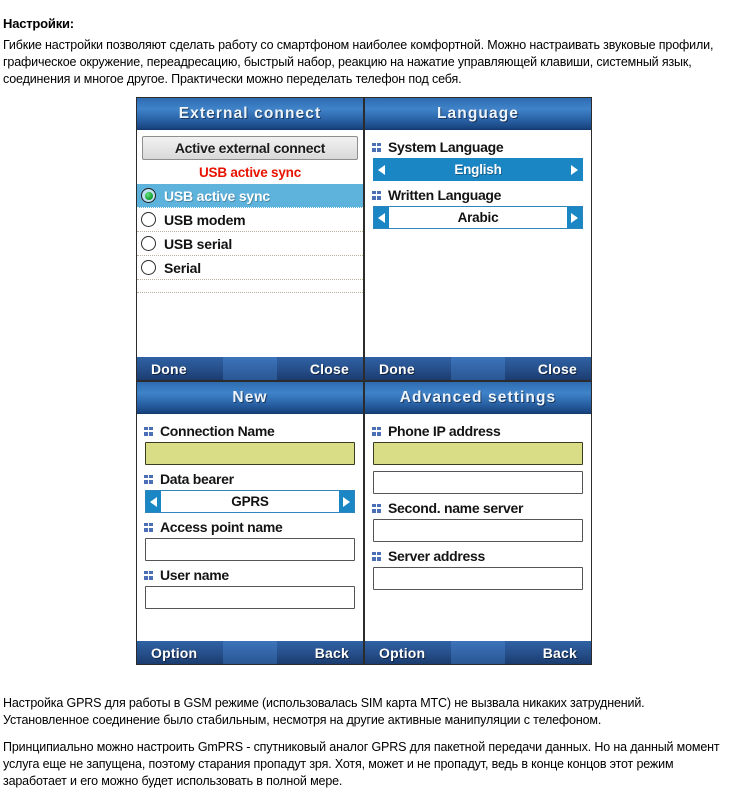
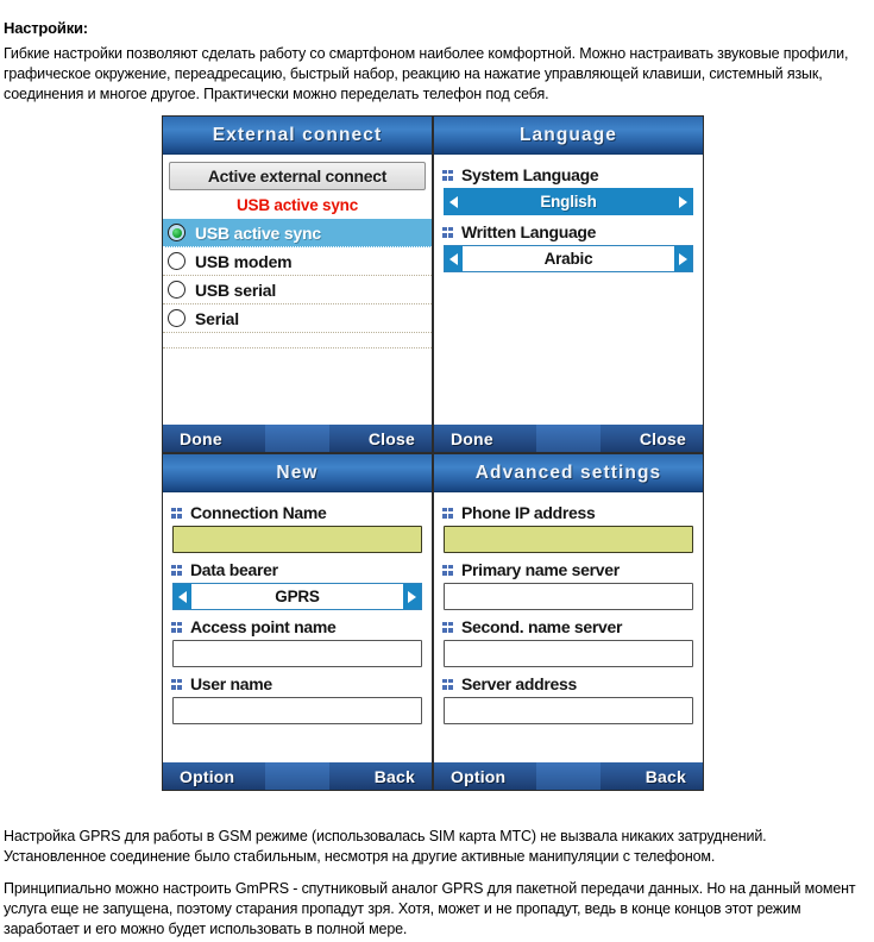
  Настройки:
  Гибкие настройки позволяют сделать работу со смартфоном наиболее комфортной. Можно настраивать звуковые профили, графическое окружение, переадресацию, быстрый набор, реакцию на нажатие управляющей клавиши, системный язык, соединения и многое другое. Практически можно переделать телефон под себя.
  External connect
  Active external connect
  USB active sync
  USB active sync
  USB modem
  USB serial
  Serial
  Done
  Close
  Language
  System Language
  English
  Written Language
  Arabic
  Done
  Close
  New
  Connection Name
  Data bearer
  GPRS
  Access point name
  User name
  Option
  Back
  Advanced settings
  Phone IP address
+ Primary name server
  Second. name server
  Server address
  Option
  Back
  Настройка GPRS для работы в GSM режиме (использовалась SIM карта МТС) не вызвала никаких затруднений. Установленное соединение было стабильным, несмотря на другие активные манипуляции с телефоном.
  Принципиально можно настроить GmPRS - спутниковый аналог GPRS для пакетной передачи данных. Но на данный момент услуга еще не запущена, поэтому старания пропадут зря. Хотя, может и не пропадут, ведь в конце концов этот режим заработает и его можно будет использовать в полной мере.
